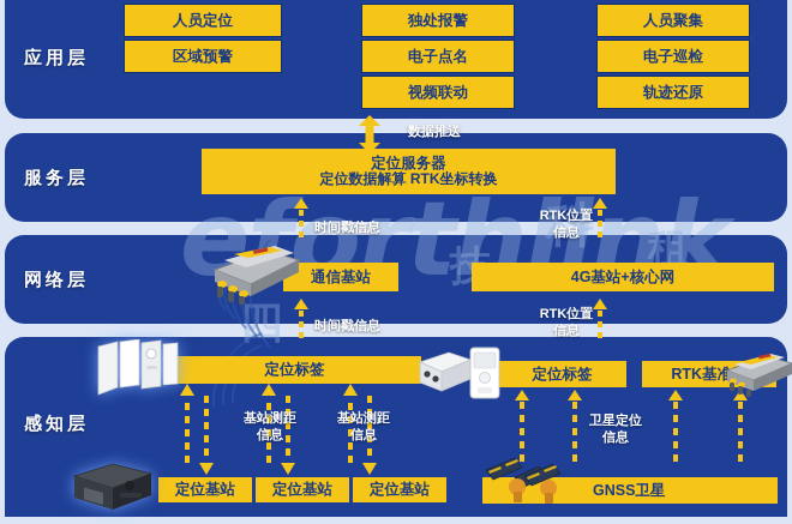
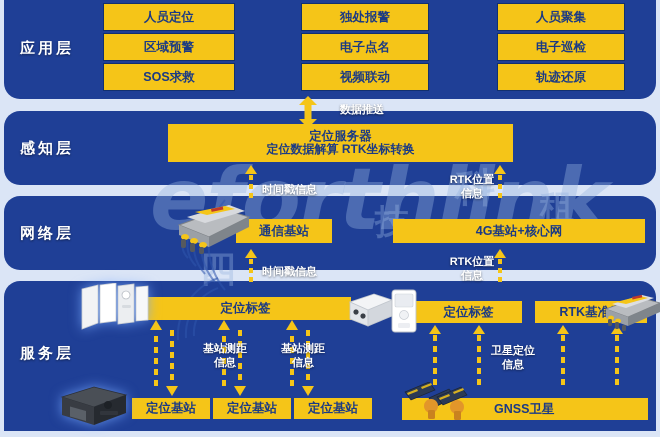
  eforthlink
  科
  技
  四
  租
  应用层
- 服务层
+ 感知层
  网络层
- 感知层
+ 服务层
  人员定位
  区域预警
+ SOS求救
  独处报警
  电子点名
  视频联动
  人员聚集
  电子巡检
  轨迹还原
  数据推送
  定位服务器
  定位数据解算 RTK坐标转换
  时间戳信息
  RTK位置
  信息
  通信基站
  4G基站+核心网
  时间戳信息
  RTK位置
  信息
  定位标签
  定位标签
  RTK基准
  基站测距
  信息
  基站测距
  信息
  定位基站
  定位基站
  定位基站
  卫星定位
  信息
  GNSS卫星
